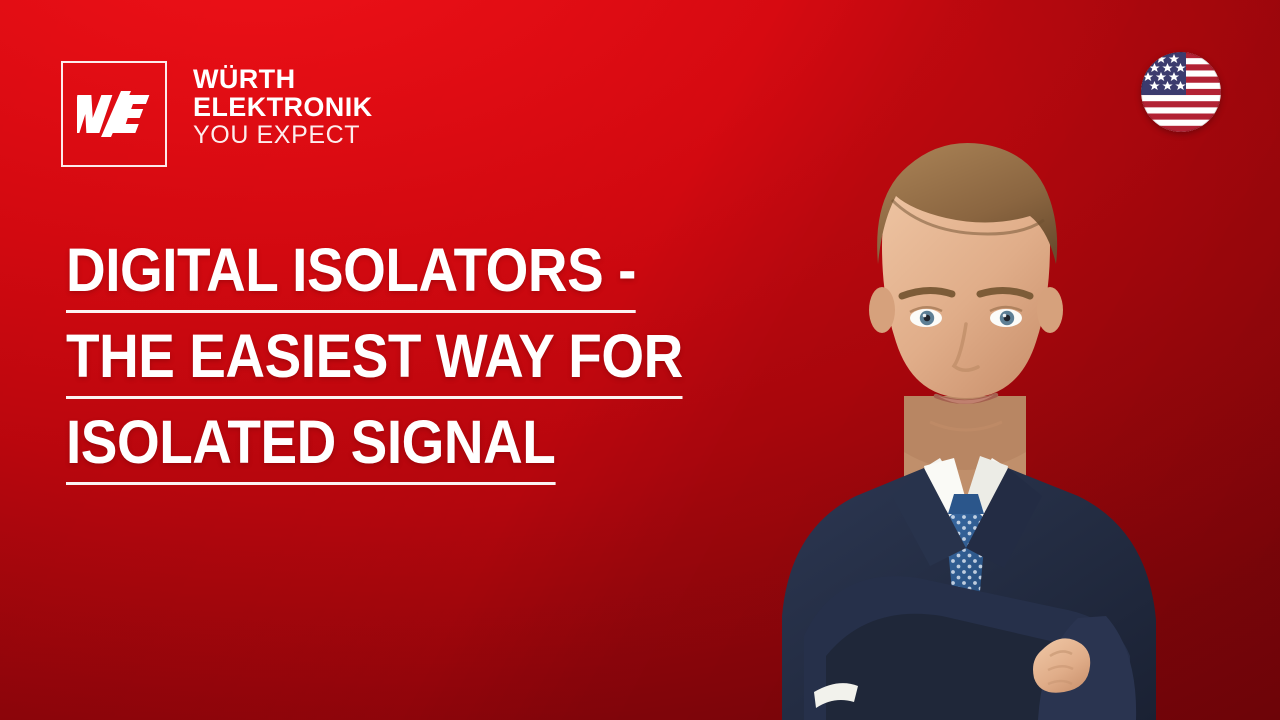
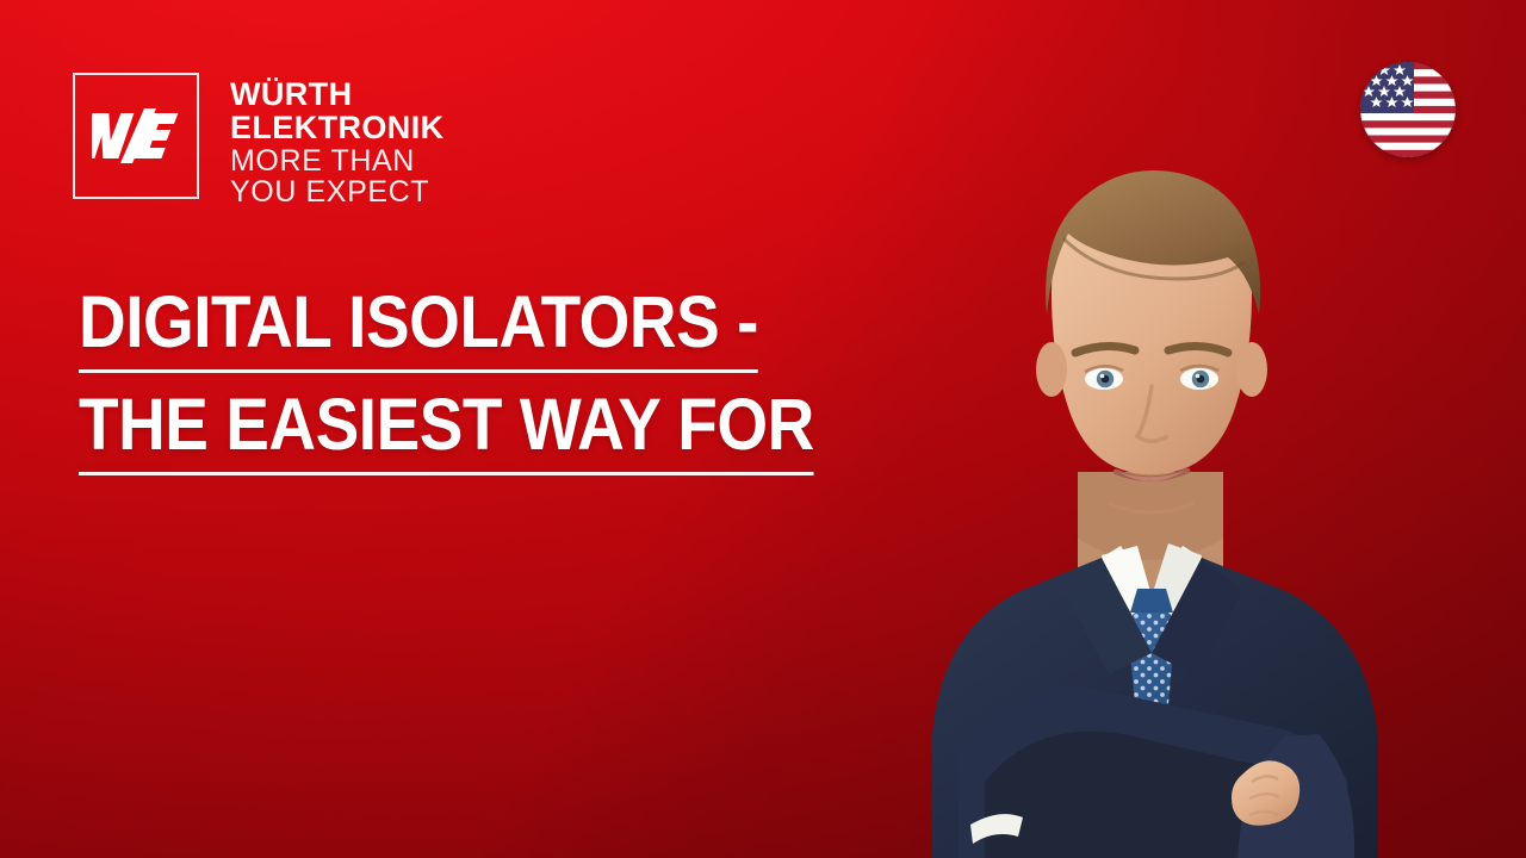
  WÜRTH
  ELEKTRONIK
+ MORE THAN
  YOU EXPECT
  DIGITAL ISOLATORS -
  THE EASIEST WAY FOR
- ISOLATED SIGNAL
